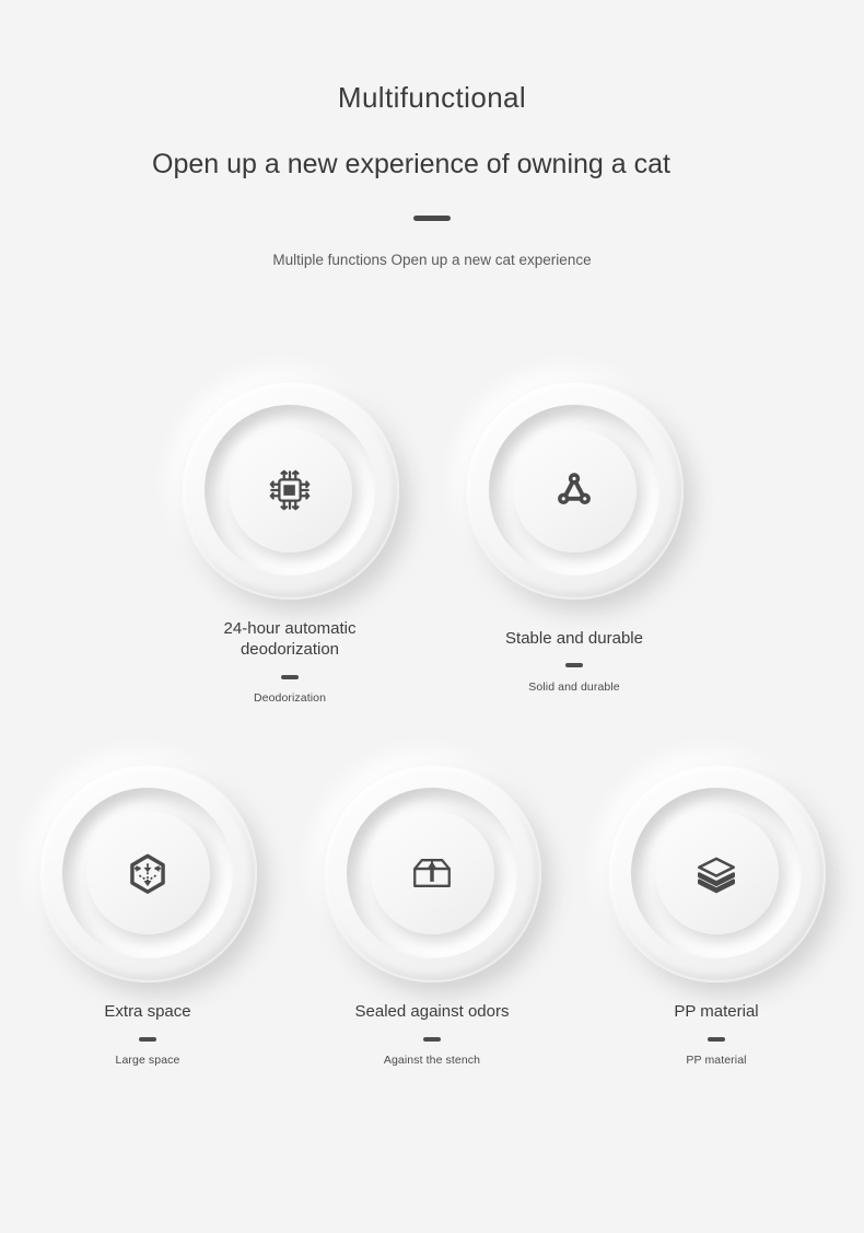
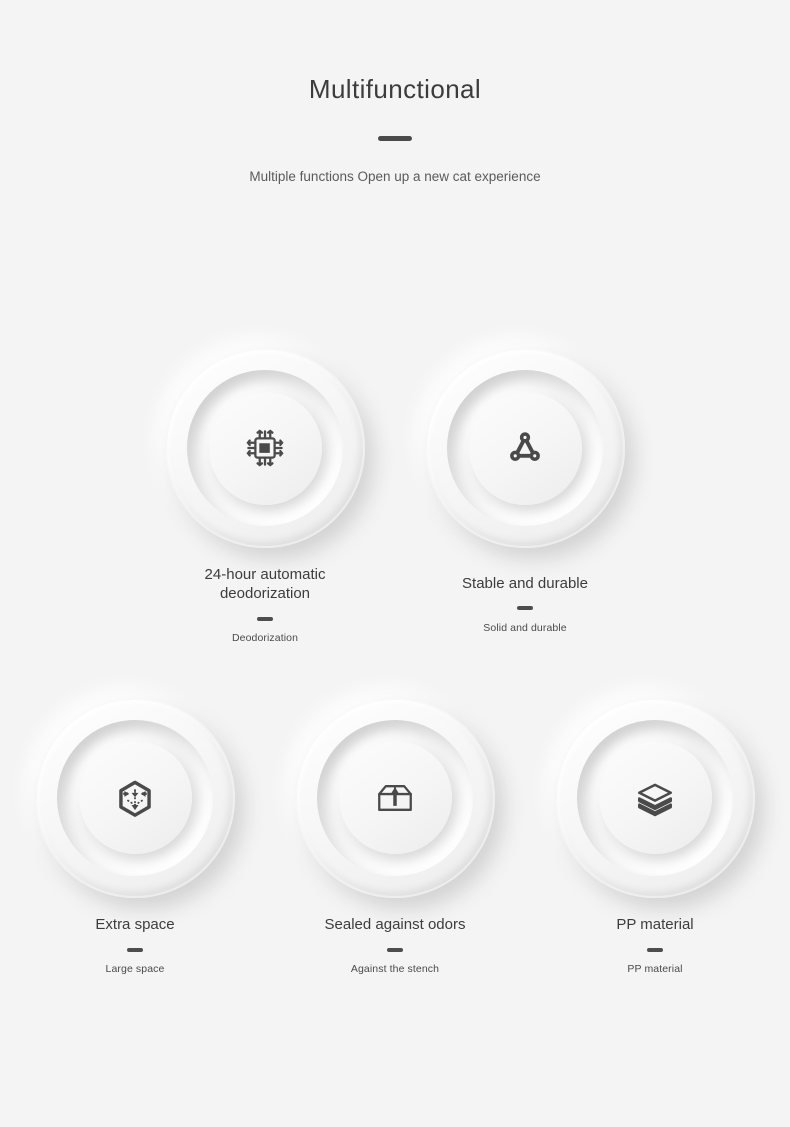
  Multifunctional
- Open up a new experience of owning a cat
  Multiple functions Open up a new cat experience
  24-hour automatic
  deodorization
  Deodorization
  Stable and durable
  Solid and durable
  Extra space
  Large space
  Sealed against odors
  Against the stench
  PP material
  PP material
